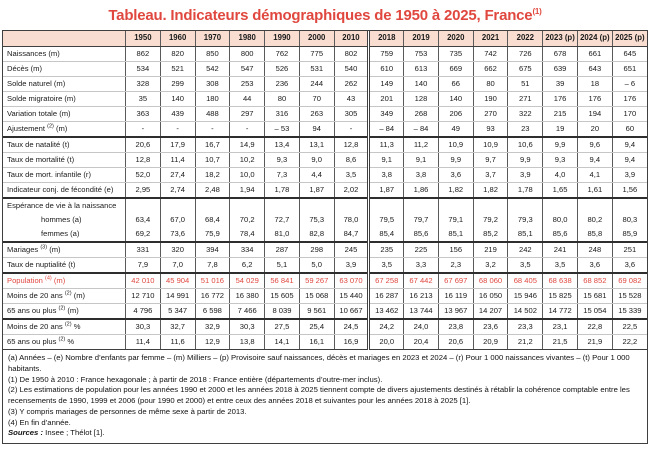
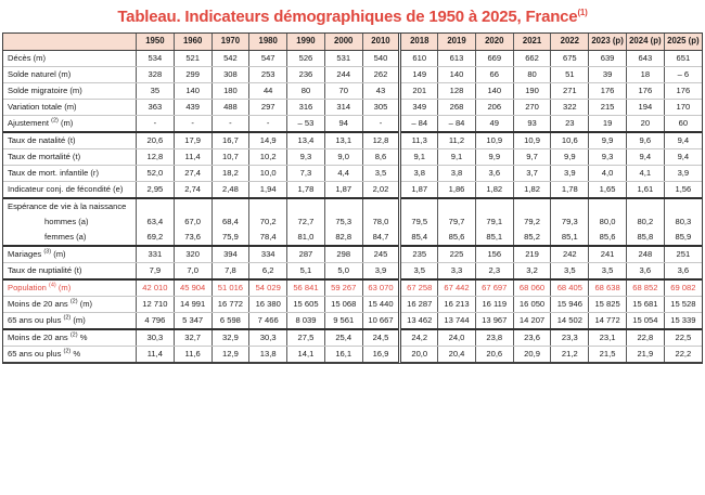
  Tableau. Indicateurs démographiques de 1950 à 2025, France(1)
  	1950	1960	1970	1980	1990	2000	2010	2018	2019	2020	2021	2022	2023 (p)	2024 (p)	2025 (p)
- Naissances (m)	862	820	850	800	762	775	802	759	753	735	742	726	678	661	645
  Décès (m)	534	521	542	547	526	531	540	610	613	669	662	675	639	643	651
  Solde naturel (m)	328	299	308	253	236	244	262	149	140	66	80	51	39	18	– 6
  Solde migratoire (m)	35	140	180	44	80	70	43	201	128	140	190	271	176	176	176
- Variation totale (m)	363	439	488	297	316	263	305	349	268	206	270	322	215	194	170
+ Variation totale (m)	363	439	488	297	316	314	305	349	268	206	270	322	215	194	170
  Ajustement (m)	-	-	-	-	– 53	94	-	– 84	– 84	49	93	23	19	20	60
  Taux de natalité (t)	20,6	17,9	16,7	14,9	13,4	13,1	12,8	11,3	11,2	10,9	10,9	10,6	9,9	9,6	9,4
  Taux de mortalité (t)	12,8	11,4	10,7	10,2	9,3	9,0	8,6	9,1	9,1	9,9	9,7	9,9	9,3	9,4	9,4
  Taux de mort. infantile (r)	52,0	27,4	18,2	10,0	7,3	4,4	3,5	3,8	3,8	3,6	3,7	3,9	4,0	4,1	3,9
  Indicateur conj. de fécondité (e)	2,95	2,74	2,48	1,94	1,78	1,87	2,02	1,87	1,86	1,82	1,82	1,78	1,65	1,61	1,56
  Espérance de vie à la naissance
  hommes (a)	63,4	67,0	68,4	70,2	72,7	75,3	78,0	79,5	79,7	79,1	79,2	79,3	80,0	80,2	80,3
  femmes (a)	69,2	73,6	75,9	78,4	81,0	82,8	84,7	85,4	85,6	85,1	85,2	85,1	85,6	85,8	85,9
  Mariages (m)	331	320	394	334	287	298	245	235	225	156	219	242	241	248	251
  Taux de nuptialité (t)	7,9	7,0	7,8	6,2	5,1	5,0	3,9	3,5	3,3	2,3	3,2	3,5	3,5	3,6	3,6
  Population (m)	42 010	45 904	51 016	54 029	56 841	59 267	63 070	67 258	67 442	67 697	68 060	68 405	68 638	68 852	69 082
  Moins de 20 ans (m)	12 710	14 991	16 772	16 380	15 605	15 068	15 440	16 287	16 213	16 119	16 050	15 946	15 825	15 681	15 528
  65 ans ou plus (m)	4 796	5 347	6 598	7 466	8 039	9 561	10 667	13 462	13 744	13 967	14 207	14 502	14 772	15 054	15 339
  Moins de 20 ans %	30,3	32,7	32,9	30,3	27,5	25,4	24,5	24,2	24,0	23,8	23,6	23,3	23,1	22,8	22,5
  65 ans ou plus %	11,4	11,6	12,9	13,8	14,1	16,1	16,9	20,0	20,4	20,6	20,9	21,2	21,5	21,9	22,2
- (a) Années – (e) Nombre d’enfants par femme – (m) Milliers – (p) Provisoire sauf naissances, décès et mariages en 2023 et 2024 – (r) Pour 1 000 naissances vivantes – (t) Pour 1 000 habitants.
- (1) De 1950 à 2010 : France hexagonale ; à partir de 2018 : France entière (départements d’outre-mer inclus).
- (2) Les estimations de population pour les années 1990 et 2000 et les années 2018 à 2025 tiennent compte de divers ajustements destinés à rétablir la cohérence comptable entre les recensements de 1990, 1999 et 2006 (pour 1990 et 2000) et entre ceux des années 2018 et suivantes pour les années 2018 à 2025 [1].
- (3) Y compris mariages de personnes de même sexe à partir de 2013.
- (4) En fin d’année.
- Sources : Insee ; Thélot [1].
